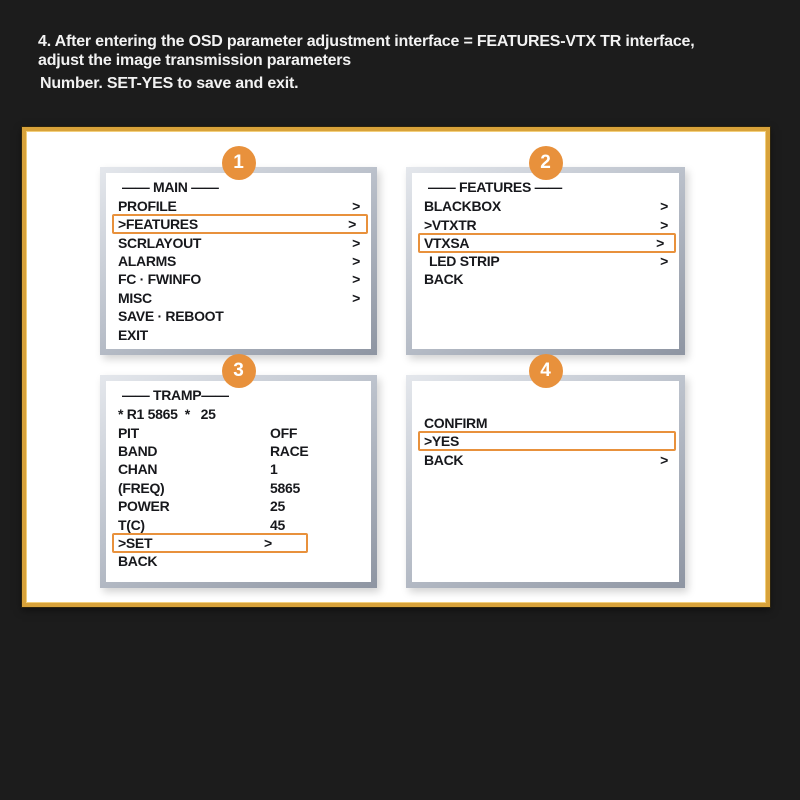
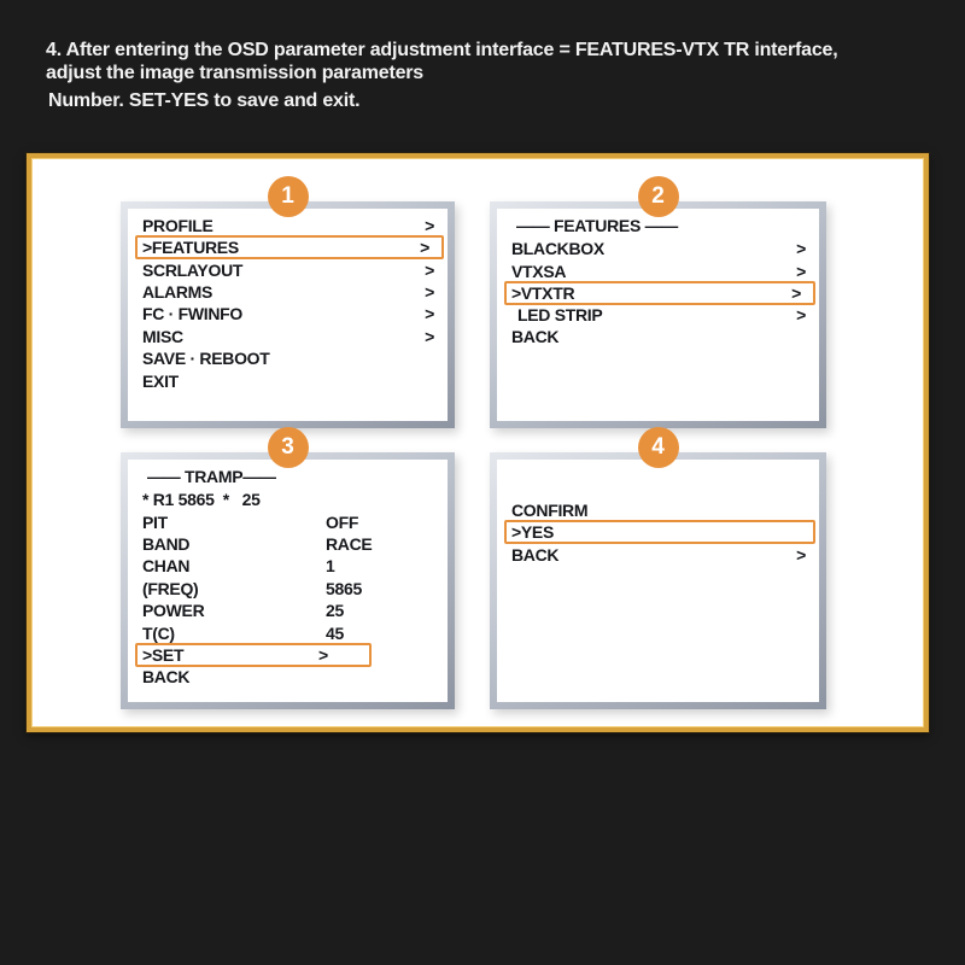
  4. After entering the OSD parameter adjustment interface = FEATURES-VTX TR interface,
  adjust the image transmission parameters
  Number. SET-YES to save and exit.
  1
- —— MAIN ——
  PROFILE
  >
  >FEATURES
  >
  SCRLAYOUT
  >
  ALARMS
  >
  FC · FWINFO
  >
  MISC
  >
  SAVE · REBOOT
  EXIT
  2
  —— FEATURES ——
  BLACKBOX
  >
- >VTXTR
+ VTXSA
  >
- VTXSA
+ >VTXTR
  >
  LED STRIP
  >
  BACK
  3
  —— TRAMP——
  * R1 5865 * 25
  PIT
  OFF
  BAND
  RACE
  CHAN
  1
  (FREQ)
  5865
  POWER
  25
  T(C)
  45
  >SET
  >
  BACK
  4
  CONFIRM
  >YES
  BACK
  >
